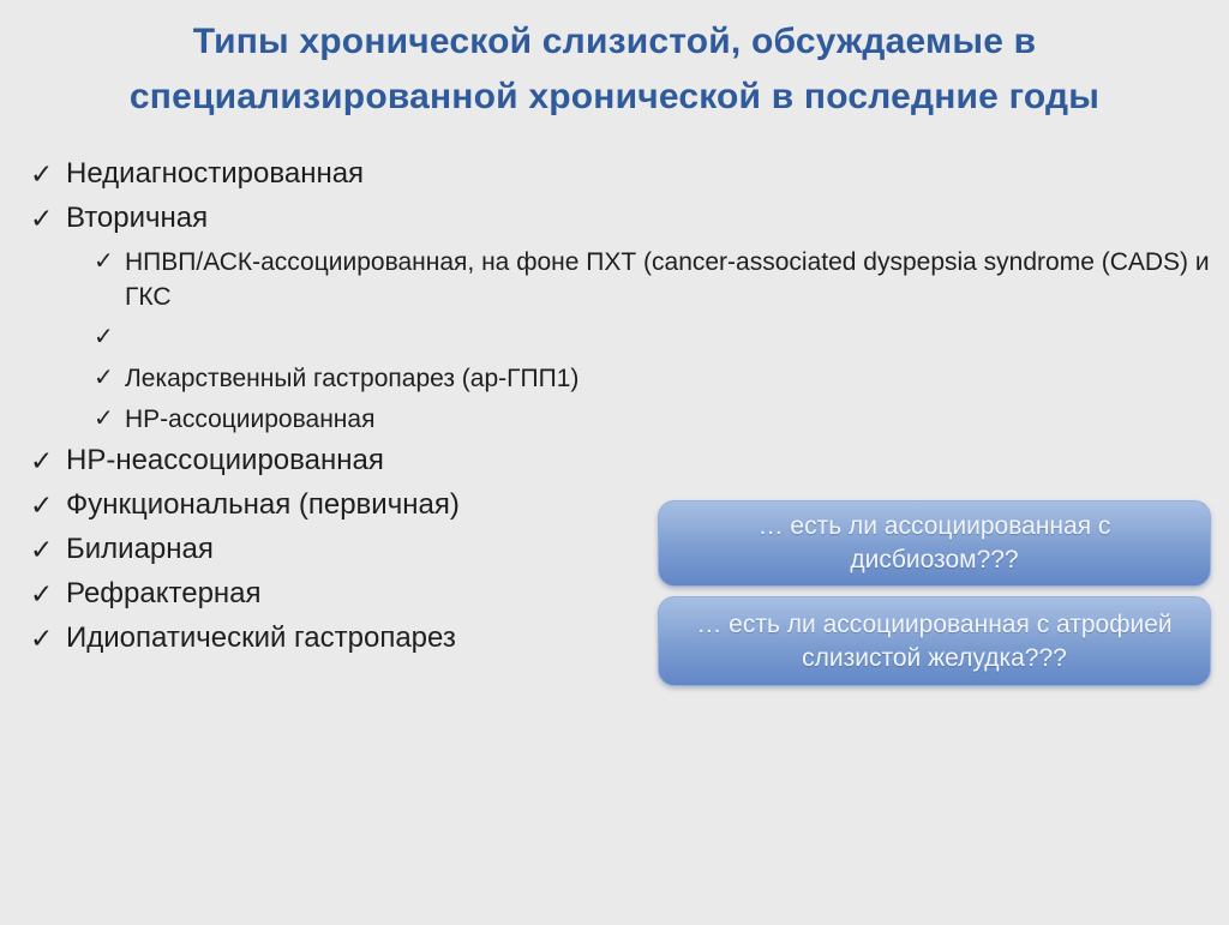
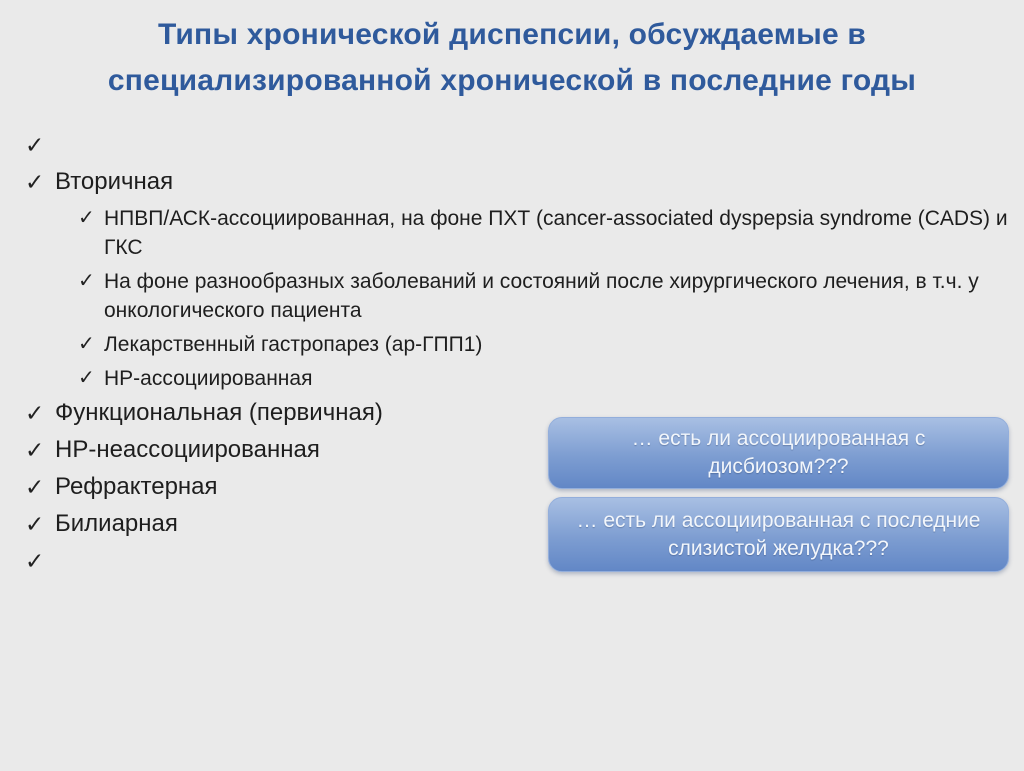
- Типы хронической слизистой, обсуждаемые в
+ Типы хронической диспепсии, обсуждаемые в
  специализированной хронической в последние годы
  ✓
- Недиагностированная
  ✓
  Вторичная
  ✓
  НПВП/АСК-ассоциированная, на фоне ПХТ (cancer-associated dyspepsia syndrome (CADS) и ГКС
  ✓
+ На фоне разнообразных заболеваний и состояний после хирургического лечения, в т.ч. у онкологического пациента
  ✓
  Лекарственный гастропарез (ар-ГПП1)
  ✓
  НР-ассоциированная
  ✓
- НР-неассоциированная
+ Функциональная (первичная)
  ✓
- Функциональная (первичная)
+ НР-неассоциированная
  ✓
- Билиарная
+ Рефрактерная
  ✓
- Рефрактерная
+ Билиарная
  ✓
- Идиопатический гастропарез
  … есть ли ассоциированная с
  дисбиозом???
- … есть ли ассоциированная с атрофией
+ … есть ли ассоциированная с последние
  слизистой желудка???
